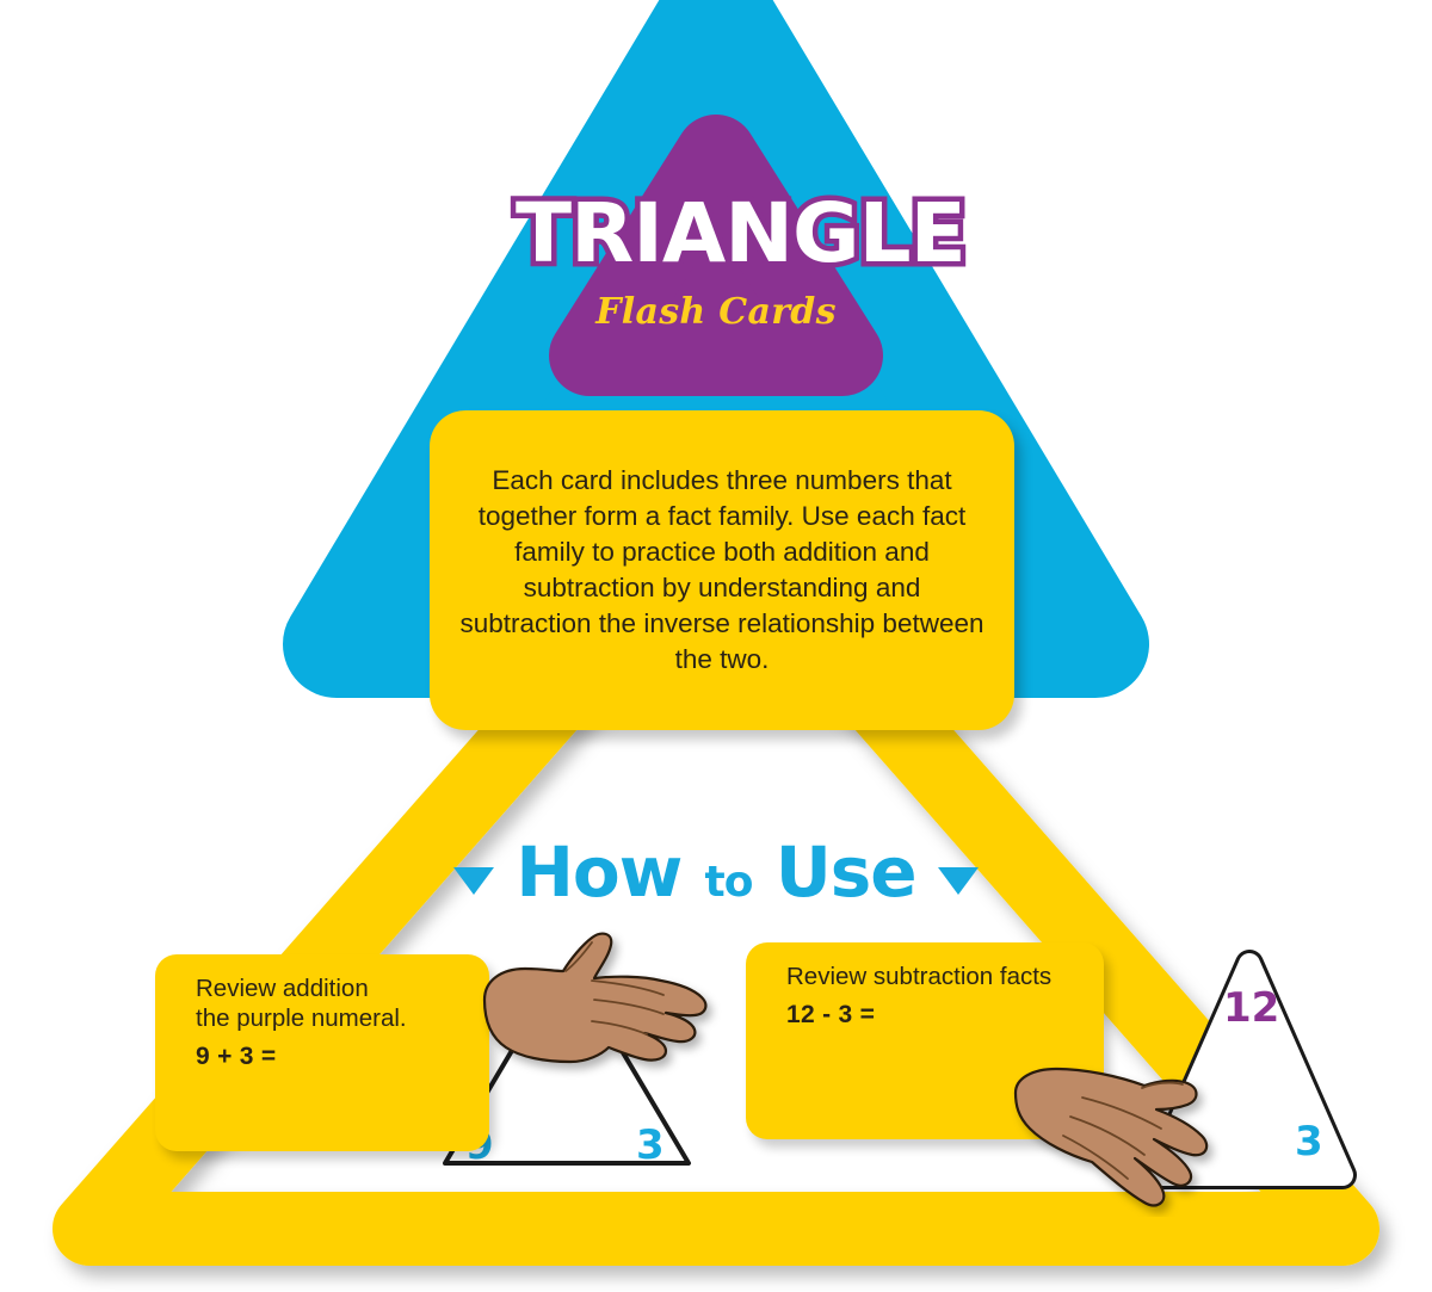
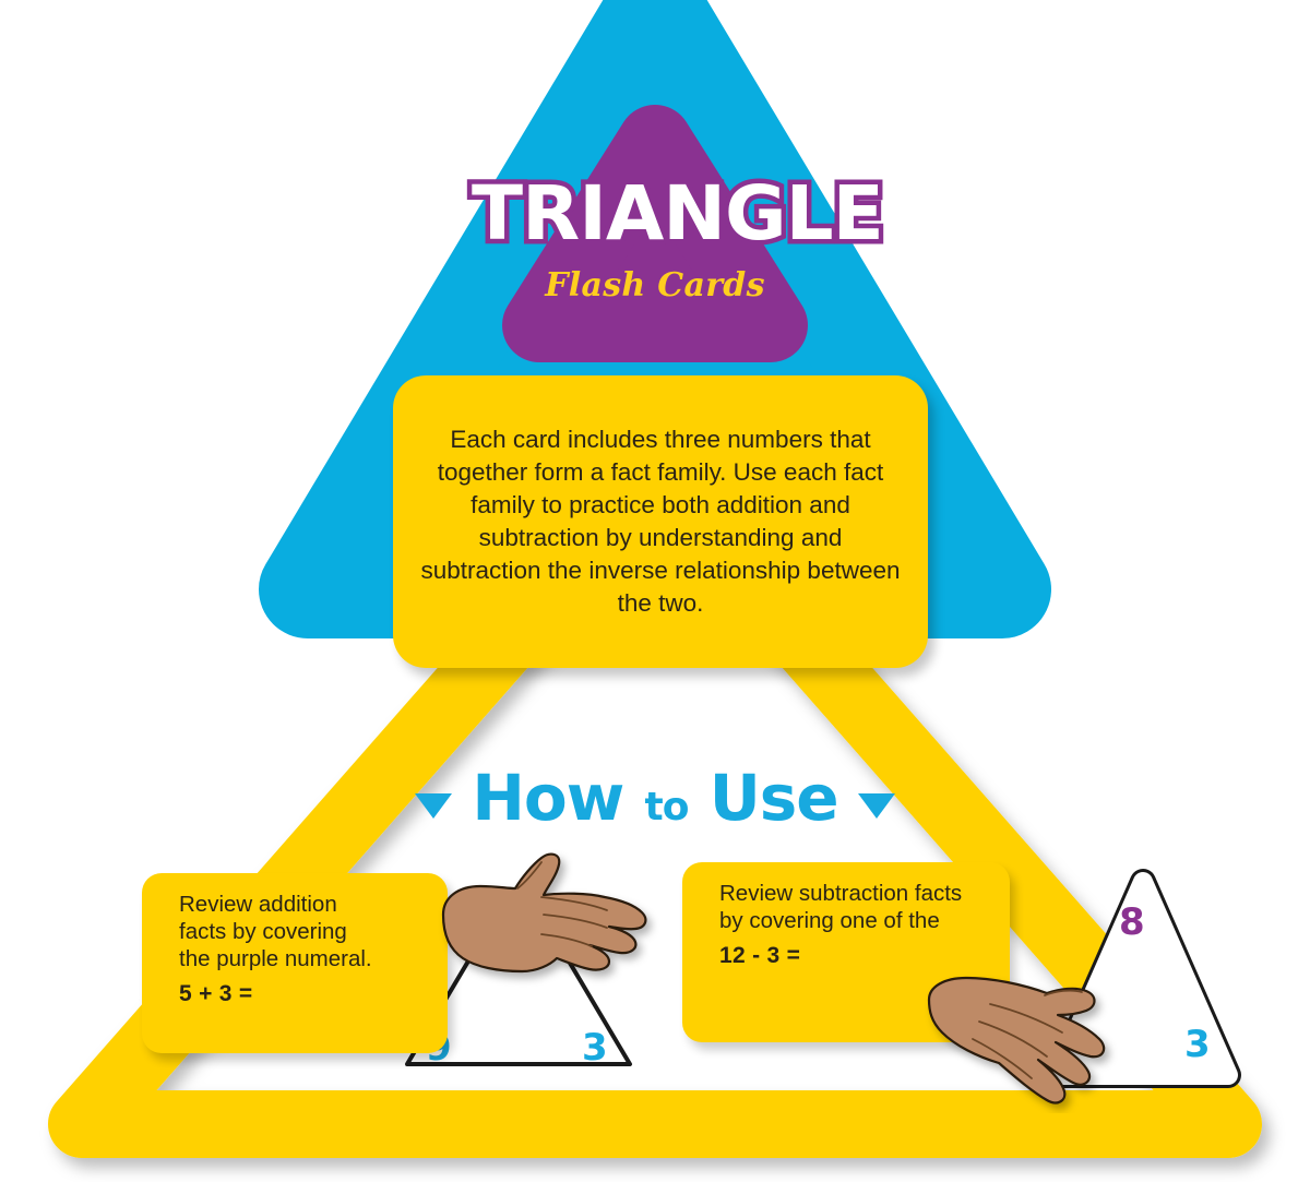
  TRIANGLE
  Flash Cards
  Each card includes three numbers that together form a fact family. Use each fact family to practice both addition and subtraction by understanding and subtraction the inverse relationship between the two.
  How to Use
  3
- 12
+ 8
  3
  Review addition
+ facts by covering
  the purple numeral.
- 9 + 3 =
+ 5 + 3 =
  Review subtraction facts
+ by covering one of the
  12 - 3 =
